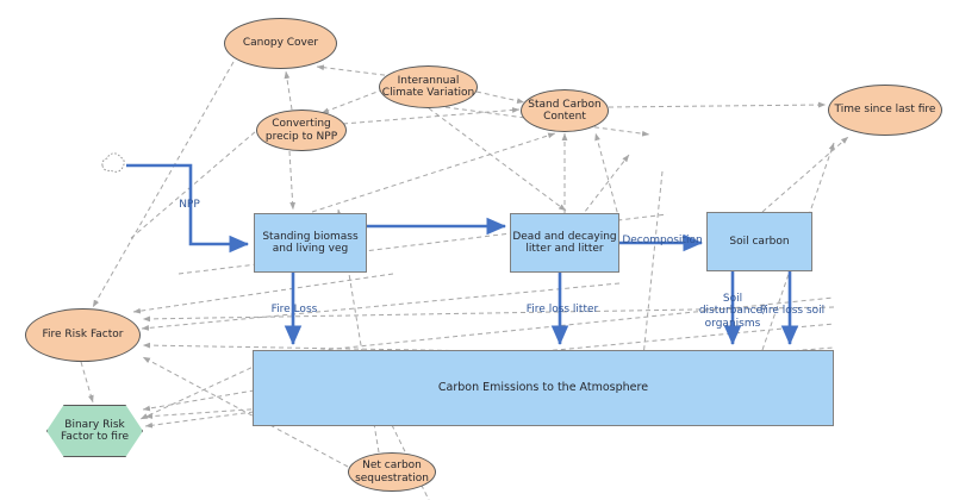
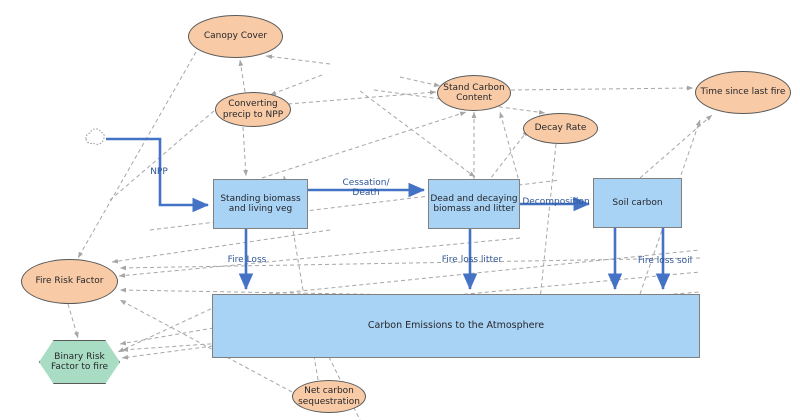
  Standing biomass and living veg
- Dead and decaying litter and litter
+ Dead and decaying biomass and litter
  Soil carbon
  Carbon Emissions to the Atmosphere
  Canopy Cover
- Interannual Climate Variation
  Converting precip to NPP
  Stand Carbon Content
+ Decay Rate
  Time since last fire
  Fire Risk Factor
  Net carbon sequestration
  Binary Risk Factor to fire
  NPP
+ Cessation/ Death
  Decomposition
  Fire Loss
  Fire loss litter
- Soil disturbance/ organisms
  Fire loss soil
